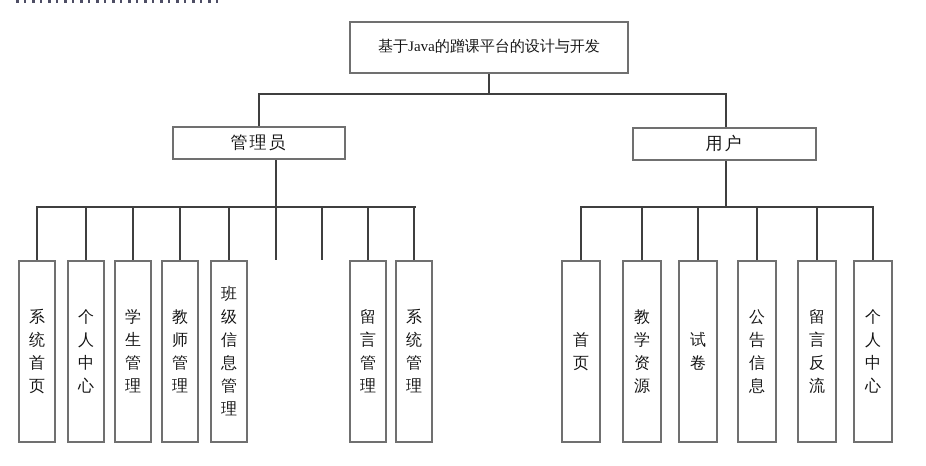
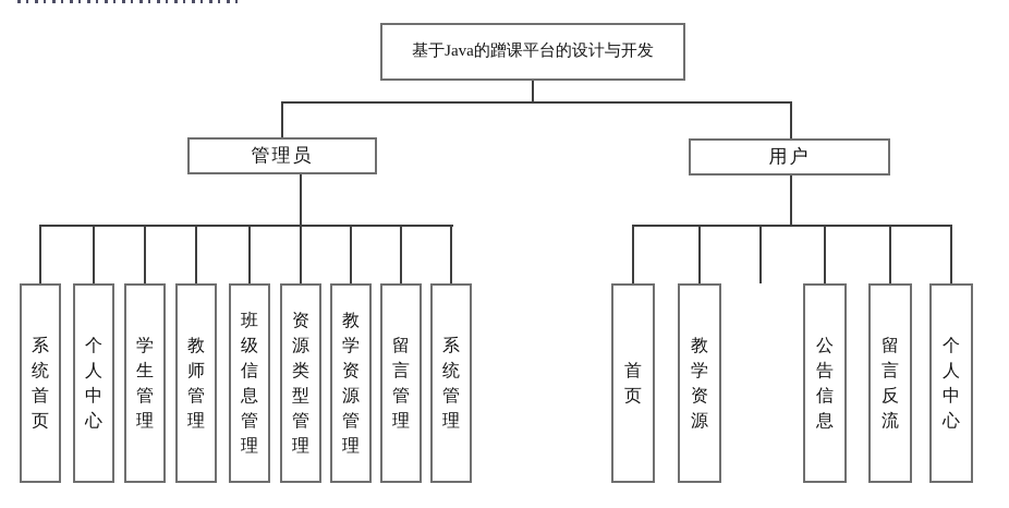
  基于Java的蹭课平台的设计与开发
  管理员
  用户
  系统首页
  个人中心
  学生管理
  教师管理
  班级信息管理
+ 资源类型管理
+ 教学资源管理
  留言管理
  系统管理
  首页
  教学资源
- 试卷
  公告信息
  留言反流
  个人中心
